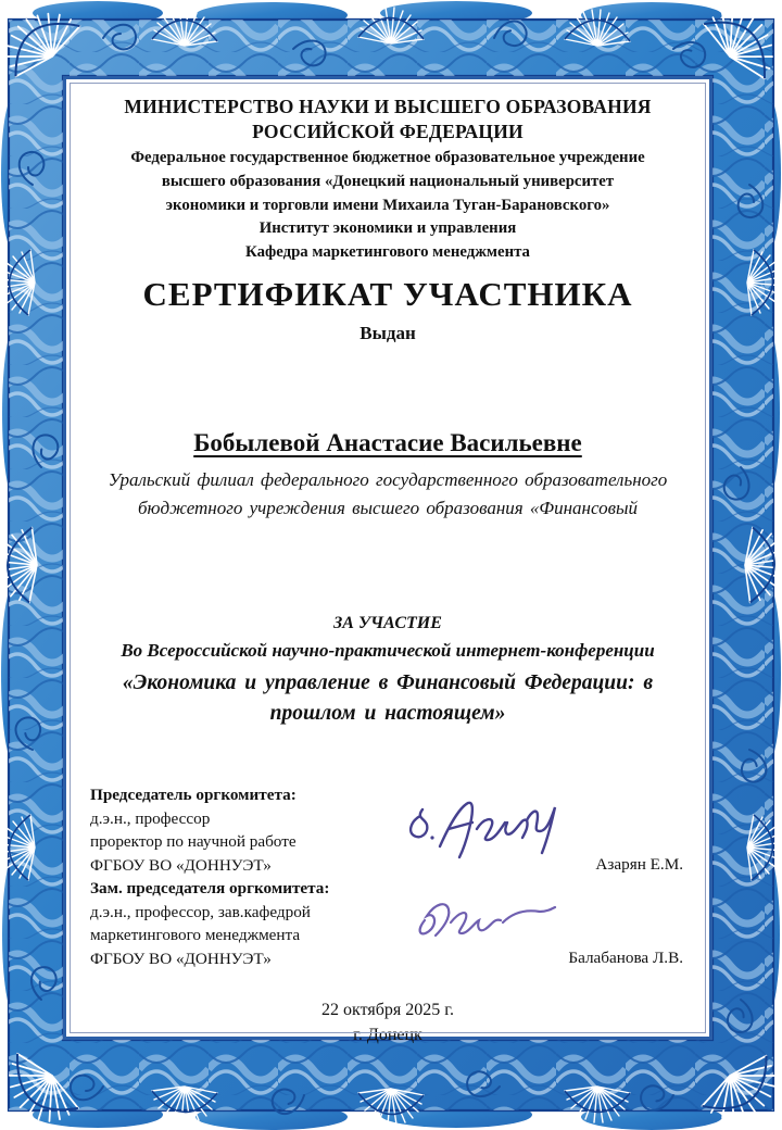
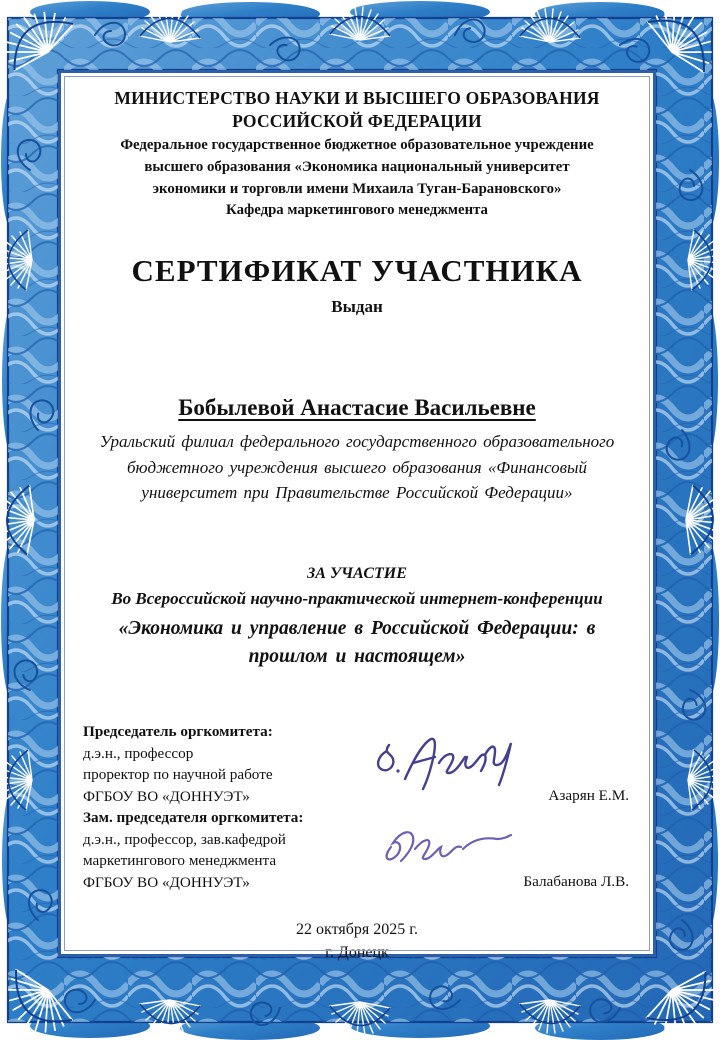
  МИНИСТЕРСТВО НАУКИ И ВЫСШЕГО ОБРАЗОВАНИЯ
  РОССИЙСКОЙ ФЕДЕРАЦИИ
  Федеральное государственное бюджетное образовательное учреждение
- высшего образования «Донецкий национальный университет
+ высшего образования «Экономика национальный университет
  экономики и торговли имени Михаила Туган-Барановского»
- Институт экономики и управления
  Кафедра маркетингового менеджмента
  СЕРТИФИКАТ УЧАСТНИКА
  Выдан
  Бобылевой Анастасие Васильевне
  Уральский филиал федерального государственного образовательного
  бюджетного учреждения высшего образования «Финансовый
+ университет при Правительстве Российской Федерации»
  ЗА УЧАСТИЕ
  Во Всероссийской научно-практической интернет-конференции
- «Экономика и управление в Финансовый Федерации: в
+ «Экономика и управление в Российской Федерации: в
  прошлом и настоящем»
  Председатель оргкомитета:
  д.э.н., профессор
  проректор по научной работе
  ФГБОУ ВО «ДОННУЭТ»
  Зам. председателя оргкомитета:
  д.э.н., профессор, зав.кафедрой
  маркетингового менеджмента
  ФГБОУ ВО «ДОННУЭТ»
  Азарян Е.М.
  Балабанова Л.В.
  22 октября 2025 г.
  г. Донецк
